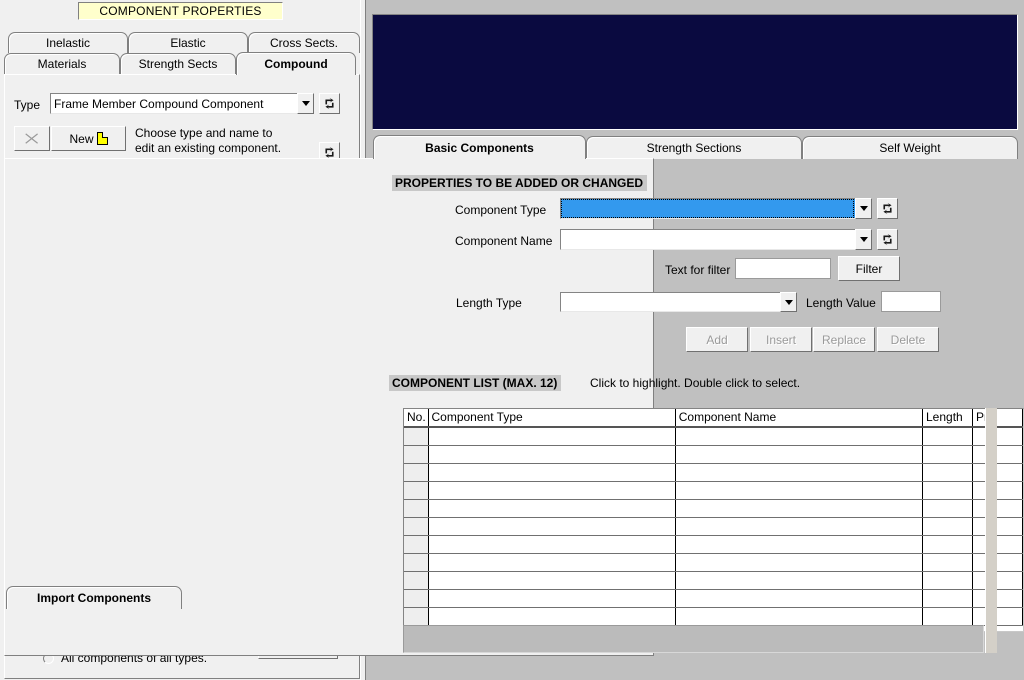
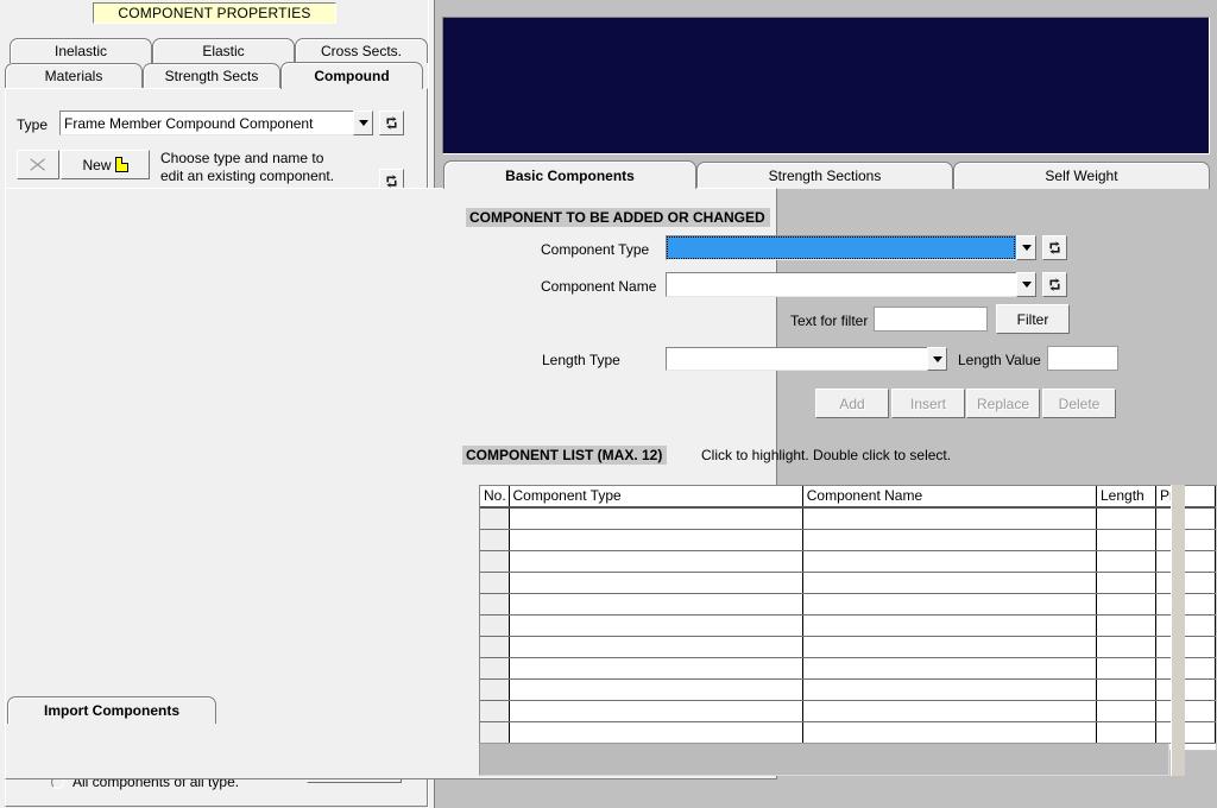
  COMPONENT PROPERTIES
  Inelastic
  Elastic
  Cross Sects.
  Materials
  Strength Sects
  Compound
  Type
  Frame Member Compound Component
  New
  Choose type and name to
  edit an existing component.
  Import Components
- All components of all types.
+ All components of all type.
  Basic Components
  Strength Sections
  Self Weight
- PROPERTIES TO BE ADDED OR CHANGED
+ COMPONENT TO BE ADDED OR CHANGED
  Component Type
  Component Name
  Text for filter
  Filter
  Length Type
  Length Value
  Add
  Insert
  Replace
  Delete
  COMPONENT LIST (MAX. 12)
  Click to highlight. Double click to select.
  No.	Component Type	Component Name	Length	P
